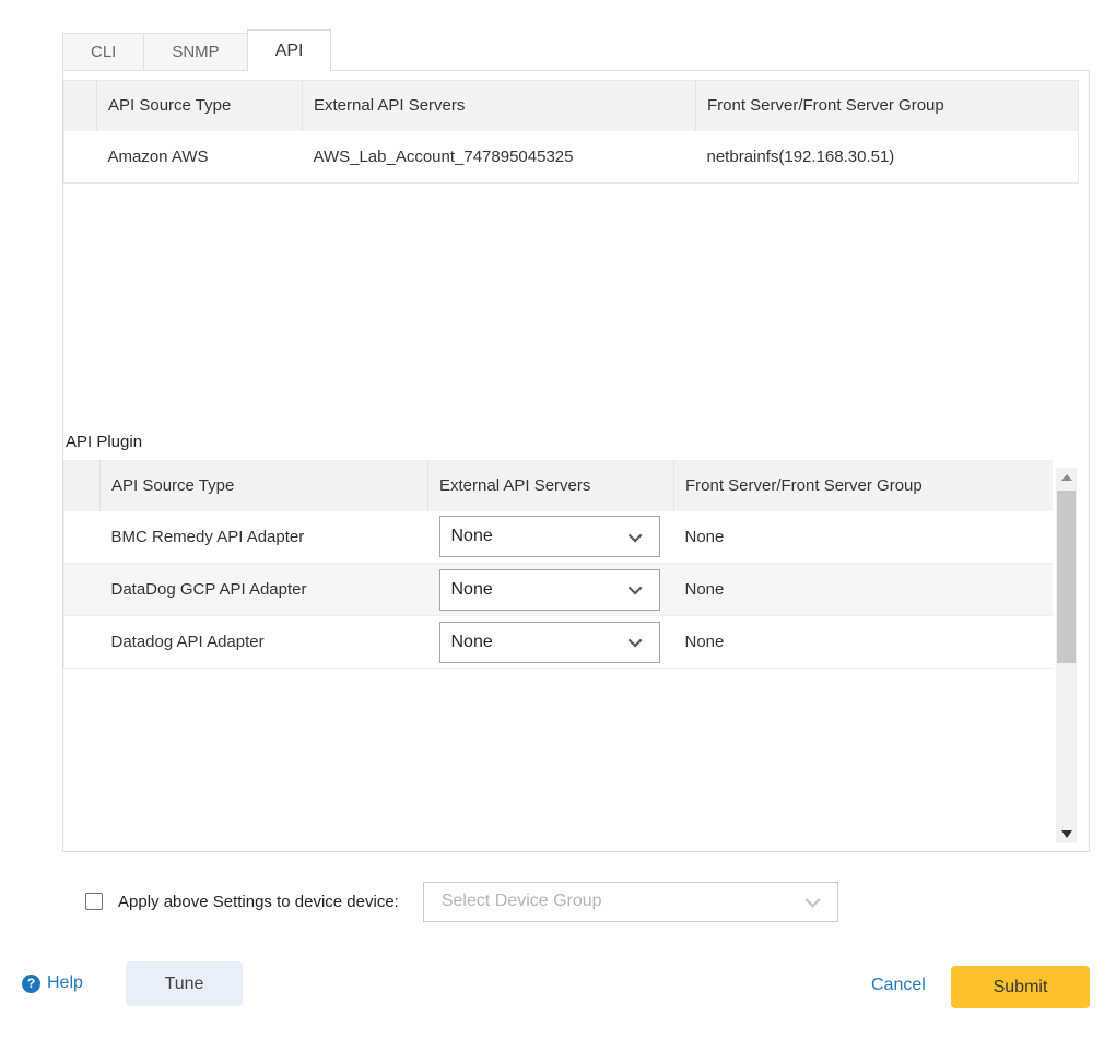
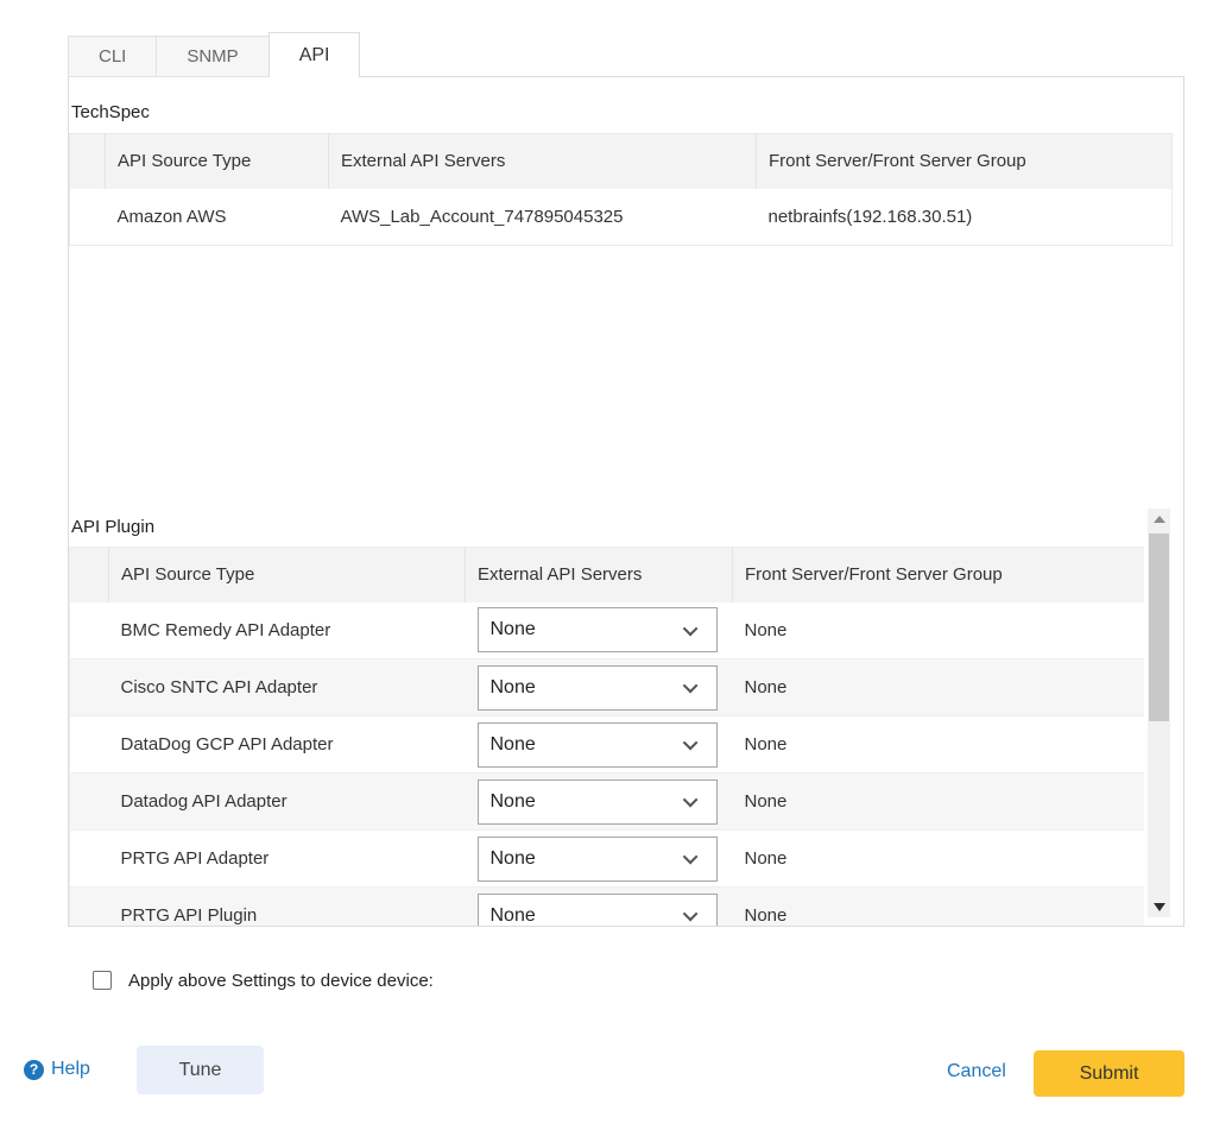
  CLI
  SNMP
  API
+ TechSpec
  	API Source Type	External API Servers	Front Server/Front Server Group
  	Amazon AWS	AWS_Lab_Account_747895045325	netbrainfs(192.168.30.51)
  API Plugin
  	API Source Type	External API Servers	Front Server/Front Server Group
  	BMC Remedy API Adapter	None	None
+ 	Cisco SNTC API Adapter	None	None
  	DataDog GCP API Adapter	None	None
  	Datadog API Adapter	None	None
+ 	PRTG API Adapter	None	None
+ 	PRTG API Plugin	None	None
  Apply above Settings to device device:
- Select Device Group
  ?
  Help
  Tune
  Cancel
  Submit
